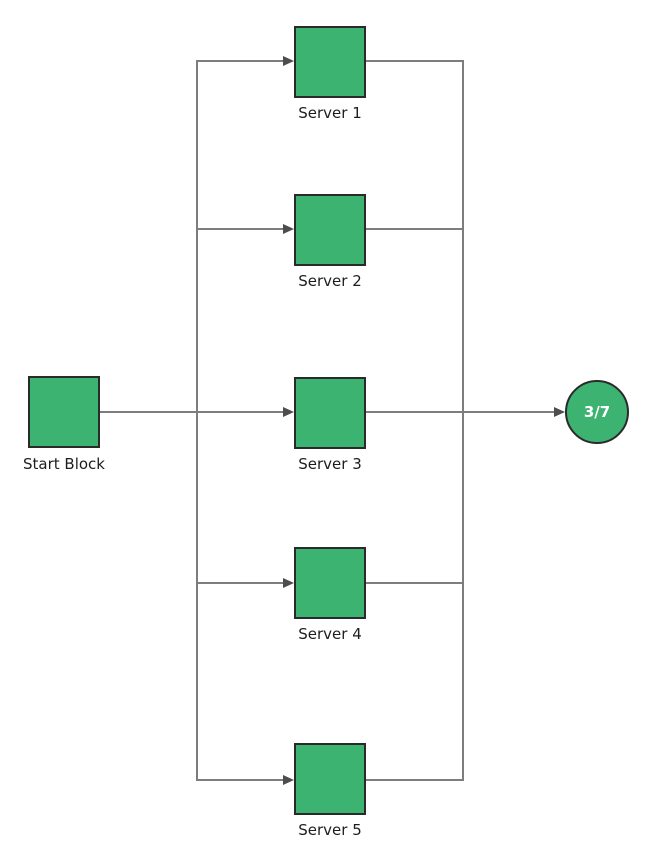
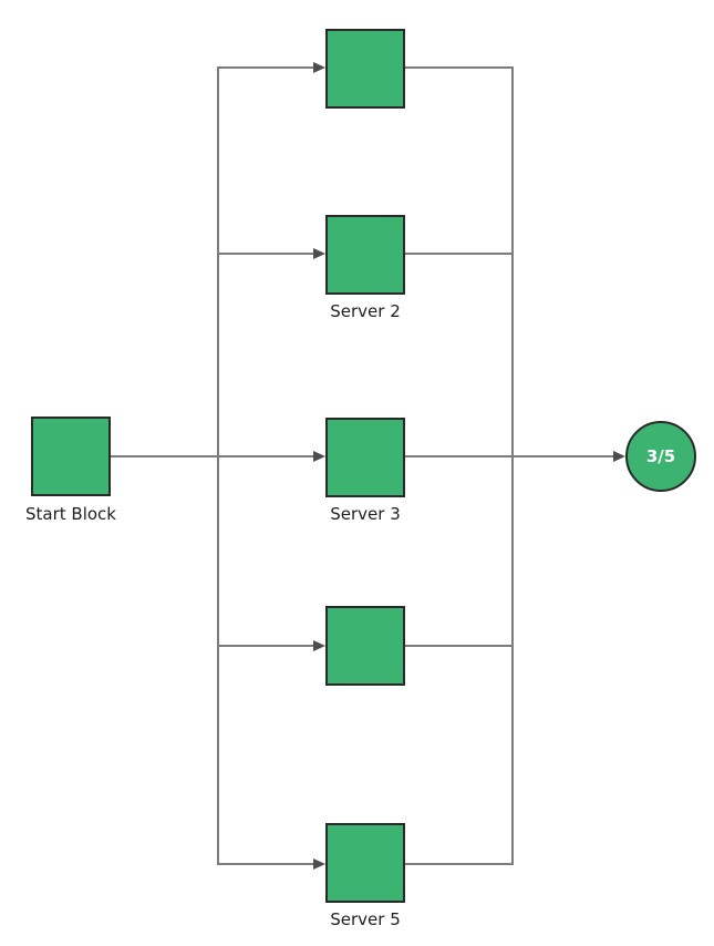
  Start Block
- Server 1
  Server 2
  Server 3
- Server 4
  Server 5
- 3/7
+ 3/5
